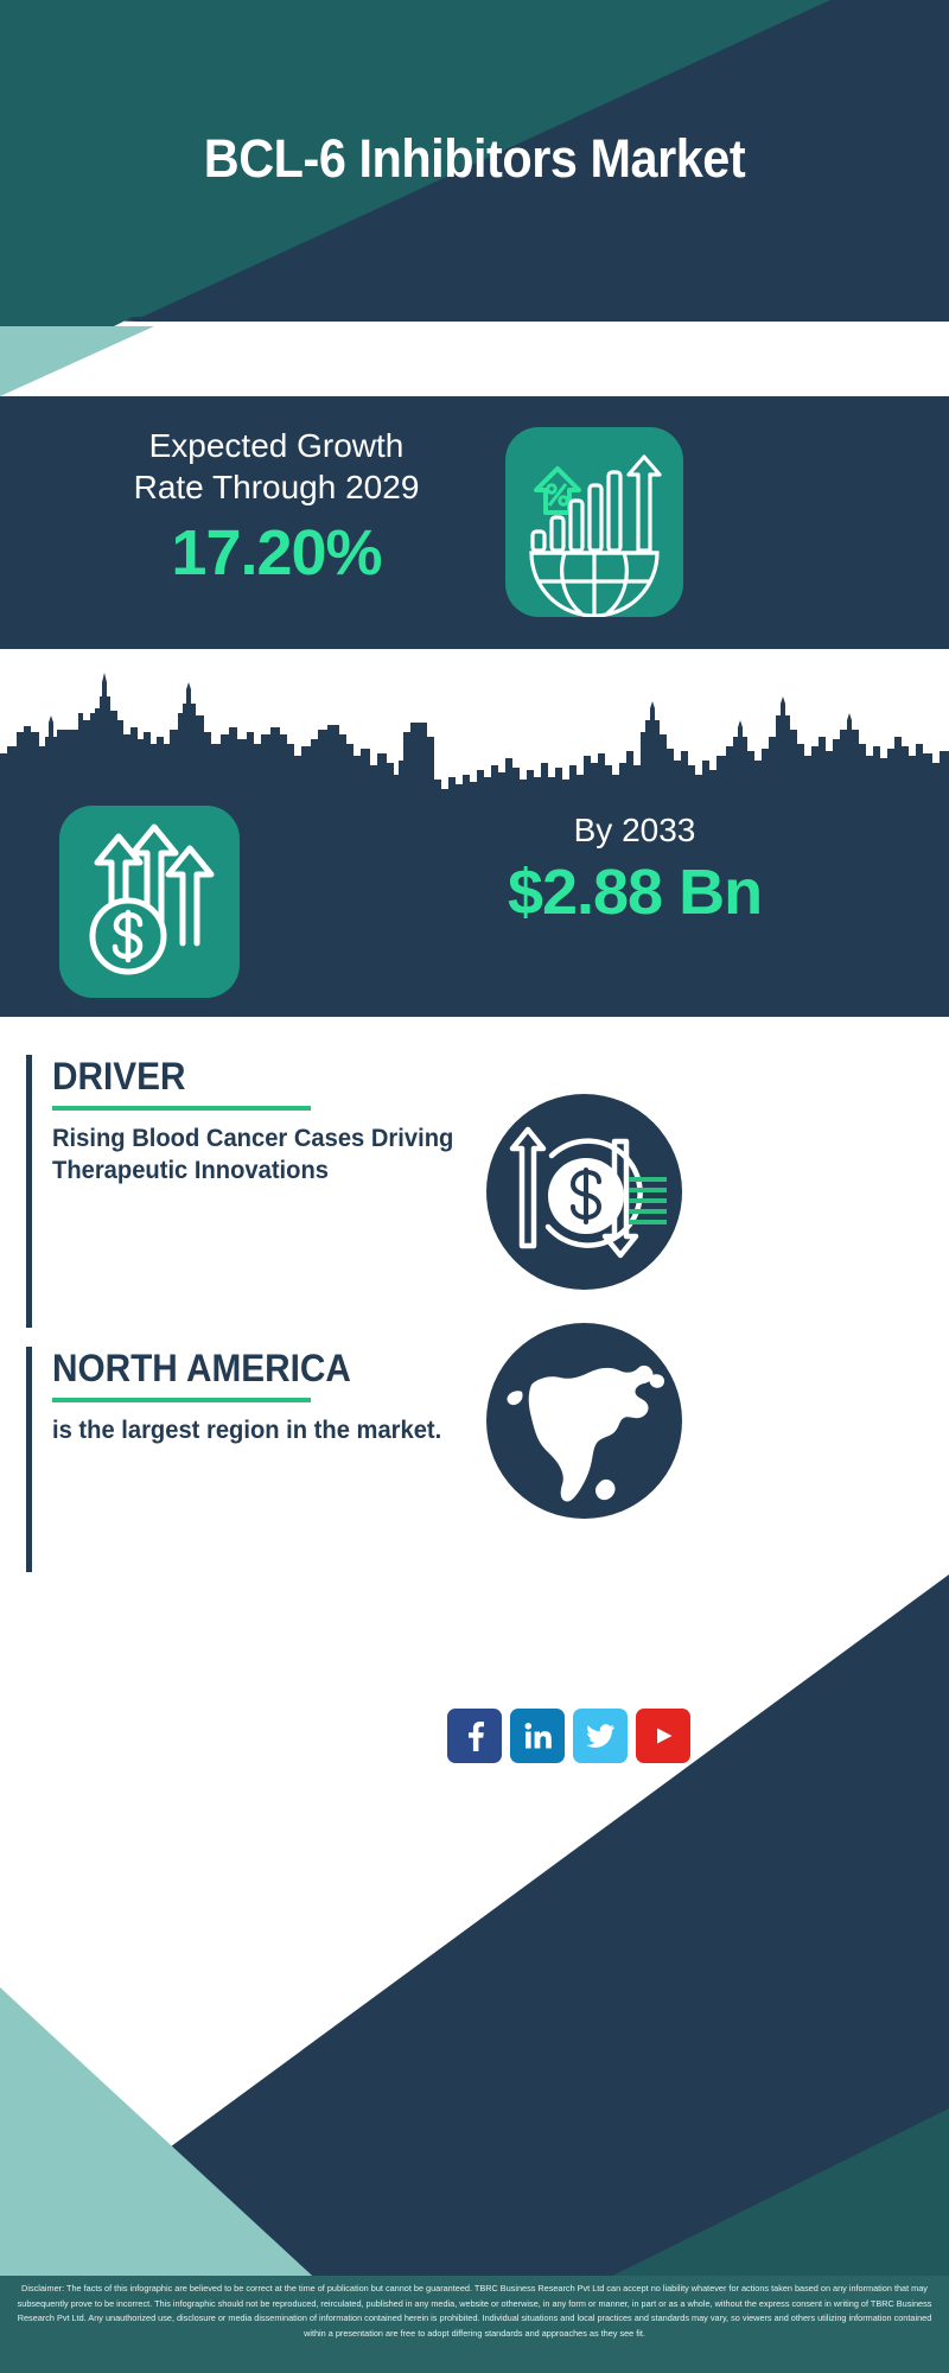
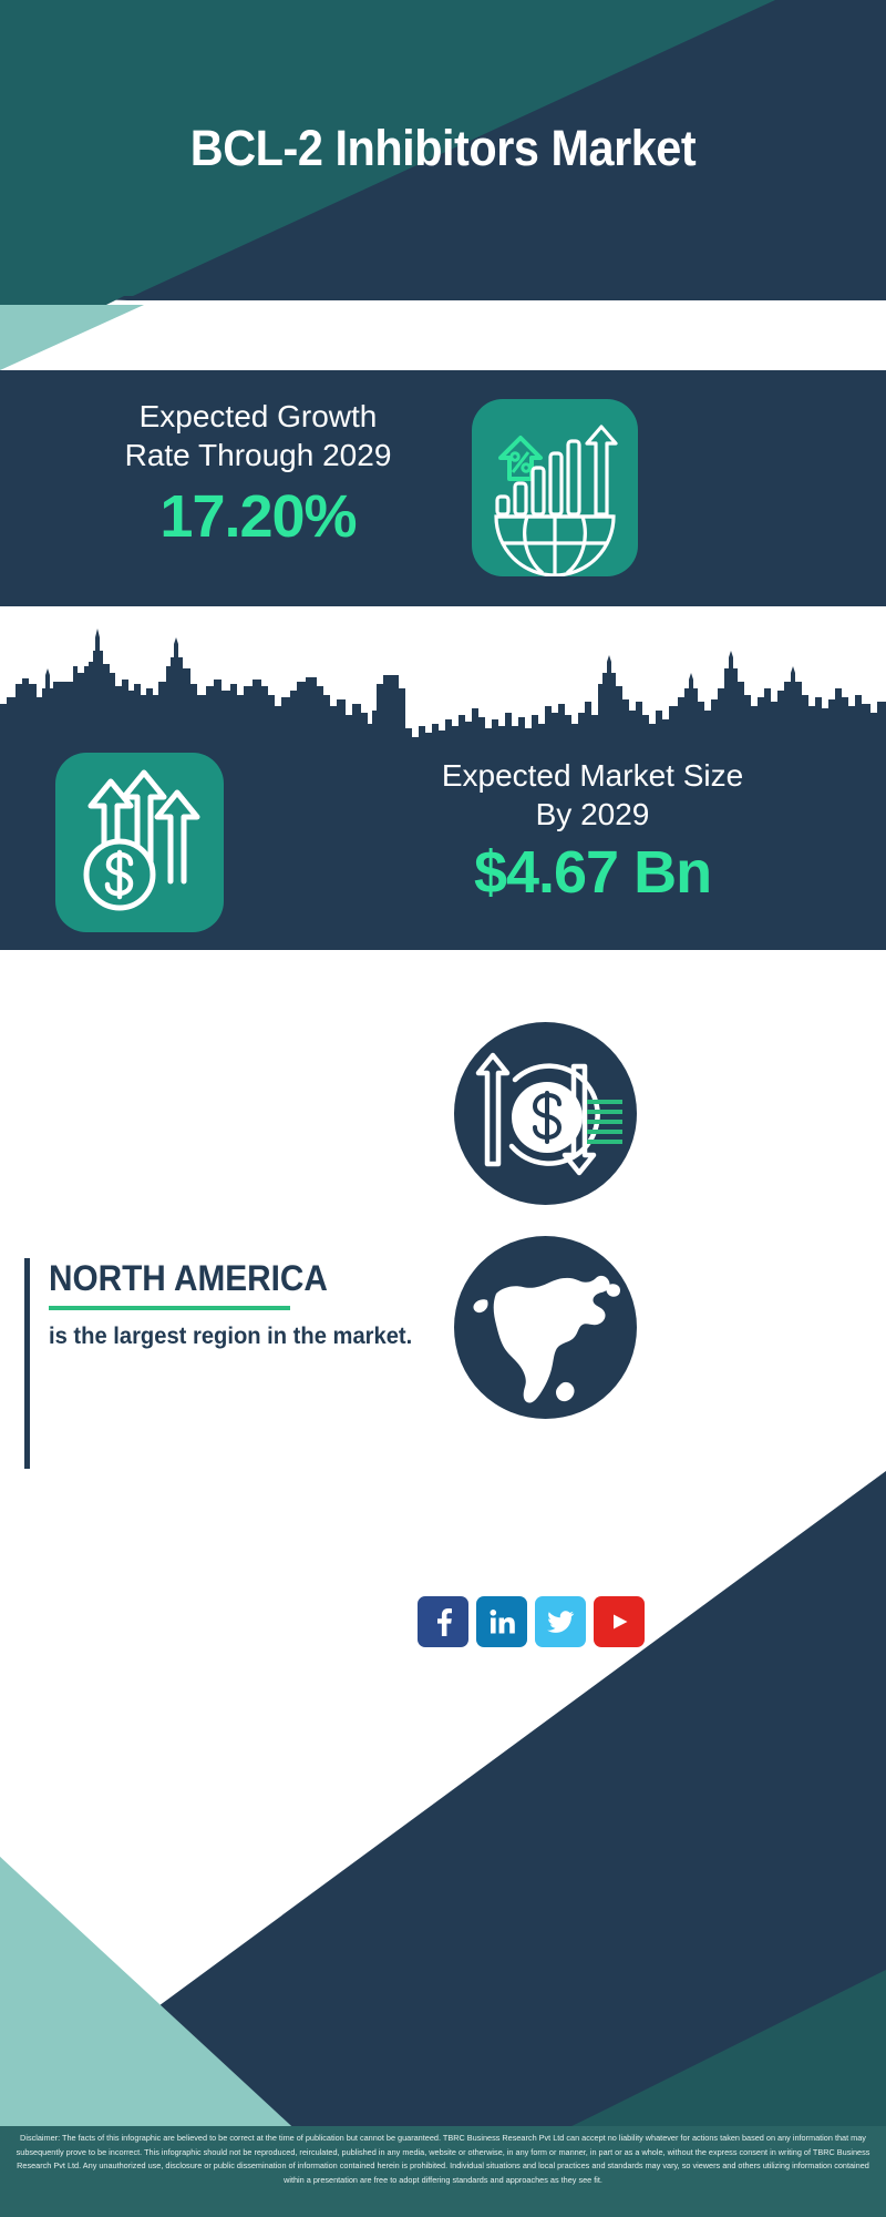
- BCL-6 Inhibitors Market
+ BCL-2 Inhibitors Market
  Expected Growth
  Rate Through 2029
  17.20%
+ Expected Market Size
- By 2033
+ By 2029
- $2.88 Bn
+ $4.67 Bn
- DRIVER
- Rising Blood Cancer Cases Driving Therapeutic Innovations
  NORTH AMERICA
  is the largest region in the market.
- Disclaimer: The facts of this infographic are believed to be correct at the time of publication but cannot be guaranteed. TBRC Business Research Pvt Ltd can accept no liability whatever for actions taken based on any information that may subsequently prove to be incorrect. This infographic should not be reproduced, reirculated, published in any media, website or otherwise, in any form or manner, in part or as a whole, without the express consent in writing of TBRC Business Research Pvt Ltd. Any unauthorized use, disclosure or media dissemination of information contained herein is prohibited. Individual situations and local practices and standards may vary, so viewers and others utilizing information contained within a presentation are free to adopt differing standards and approaches as they see fit.
+ Disclaimer: The facts of this infographic are believed to be correct at the time of publication but cannot be guaranteed. TBRC Business Research Pvt Ltd can accept no liability whatever for actions taken based on any information that may subsequently prove to be incorrect. This infographic should not be reproduced, reirculated, published in any media, website or otherwise, in any form or manner, in part or as a whole, without the express consent in writing of TBRC Business Research Pvt Ltd. Any unauthorized use, disclosure or public dissemination of information contained herein is prohibited. Individual situations and local practices and standards may vary, so viewers and others utilizing information contained within a presentation are free to adopt differing standards and approaches as they see fit.
